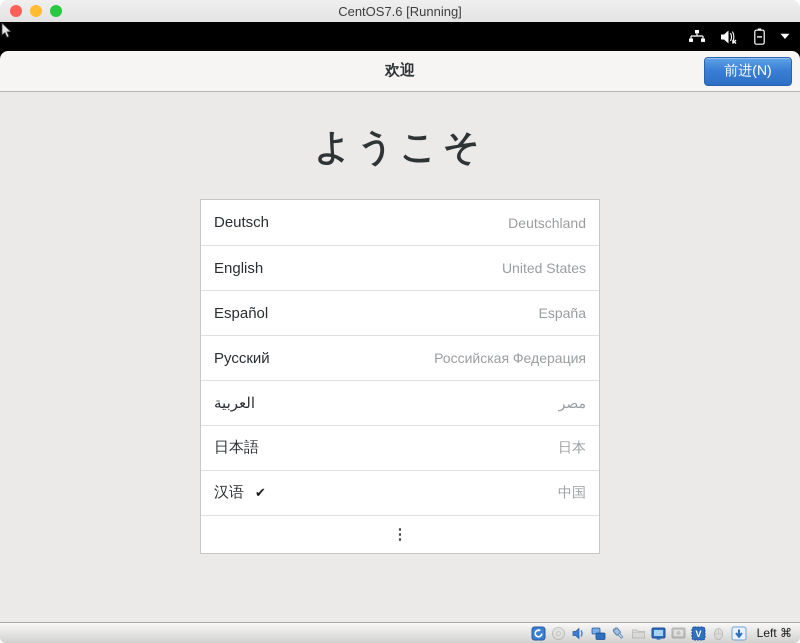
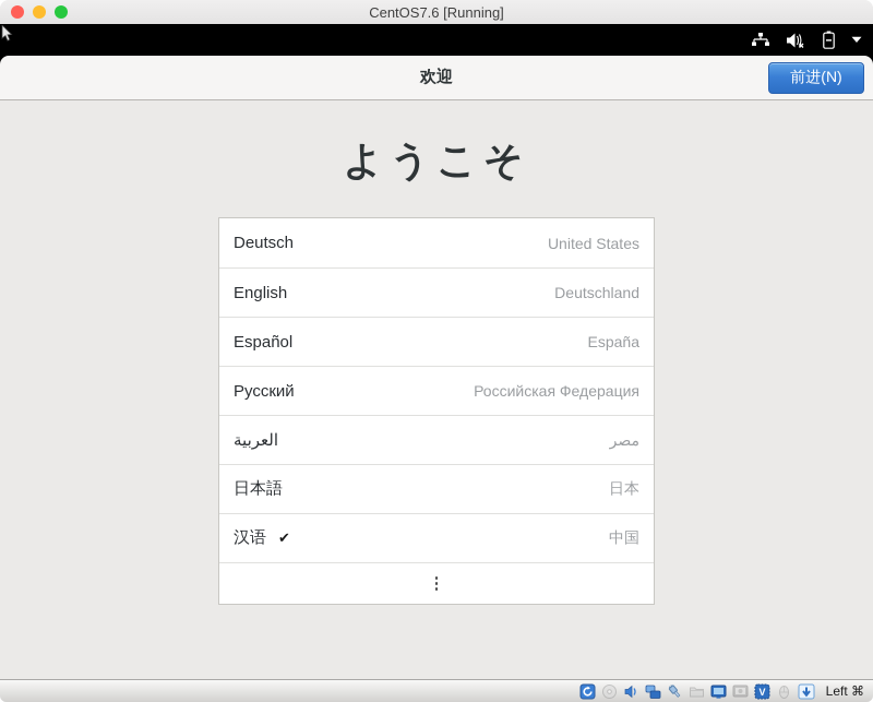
  CentOS7.6 [Running]
  欢迎
  前进(N)
  ようこそ
  Deutsch
- Deutschland
+ United States
  English
- United States
+ Deutschland
  Español
  España
  Русский
  Российская Федерация
  العربية
  مصر
  日本語
  日本
  汉语
  ✔
  中国
  ⋮
  V
  Left ⌘
